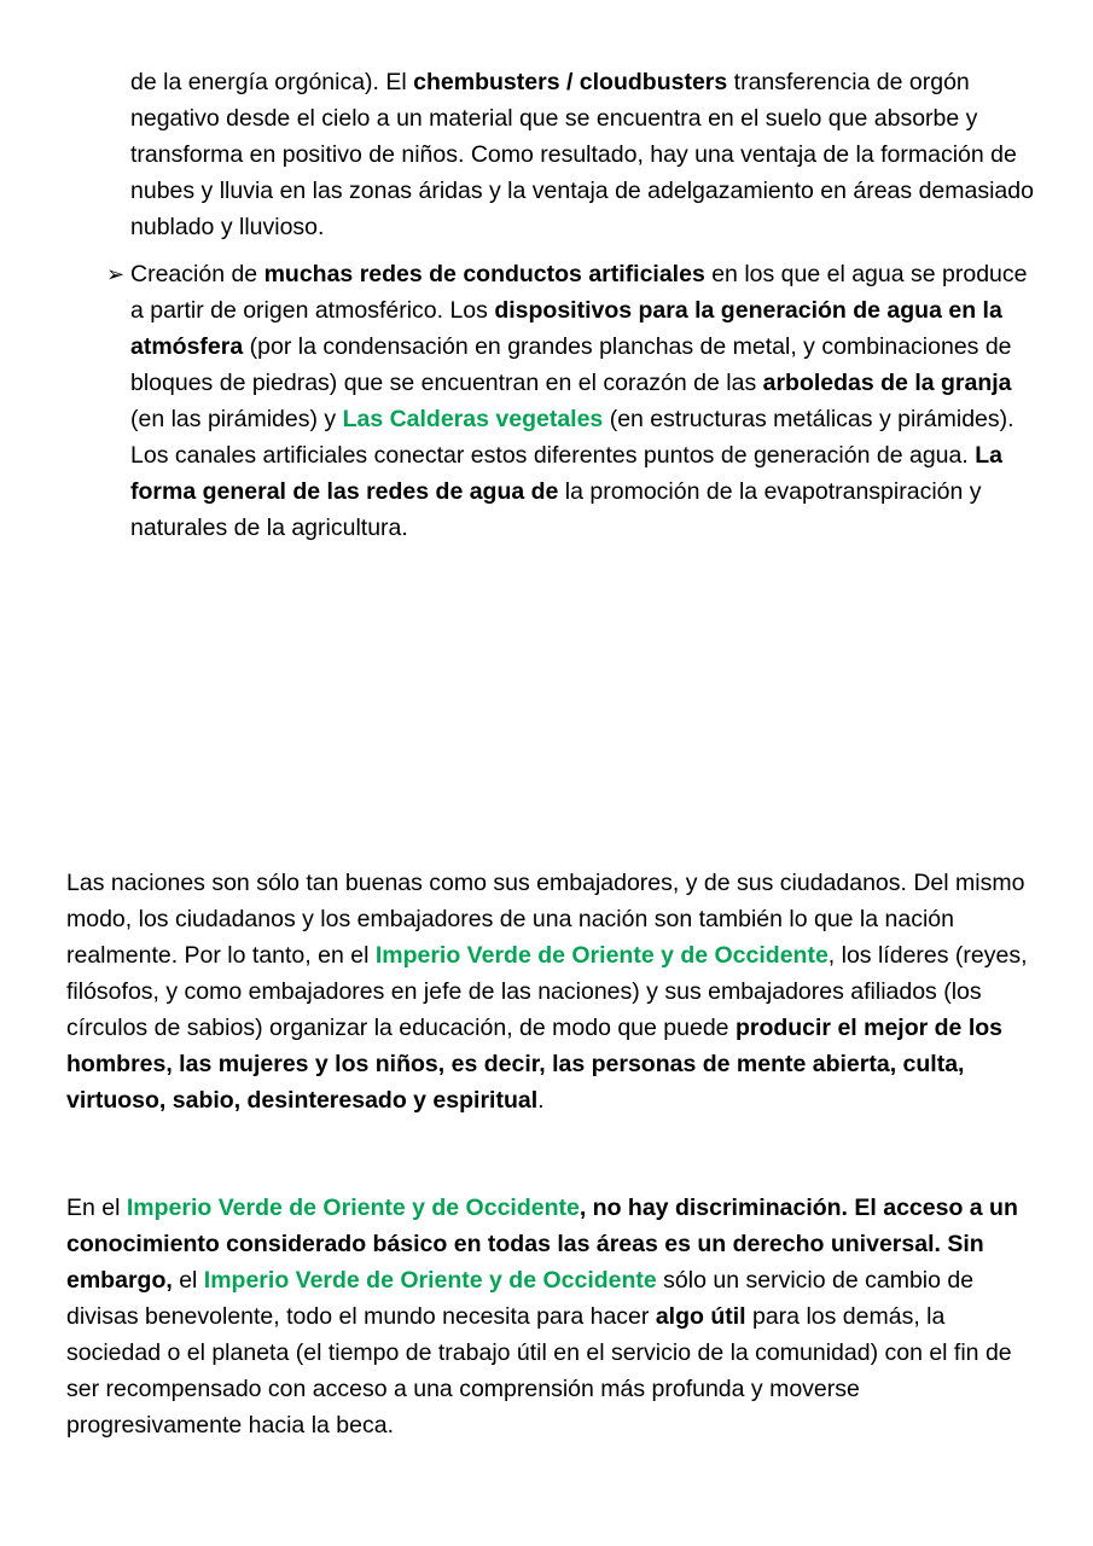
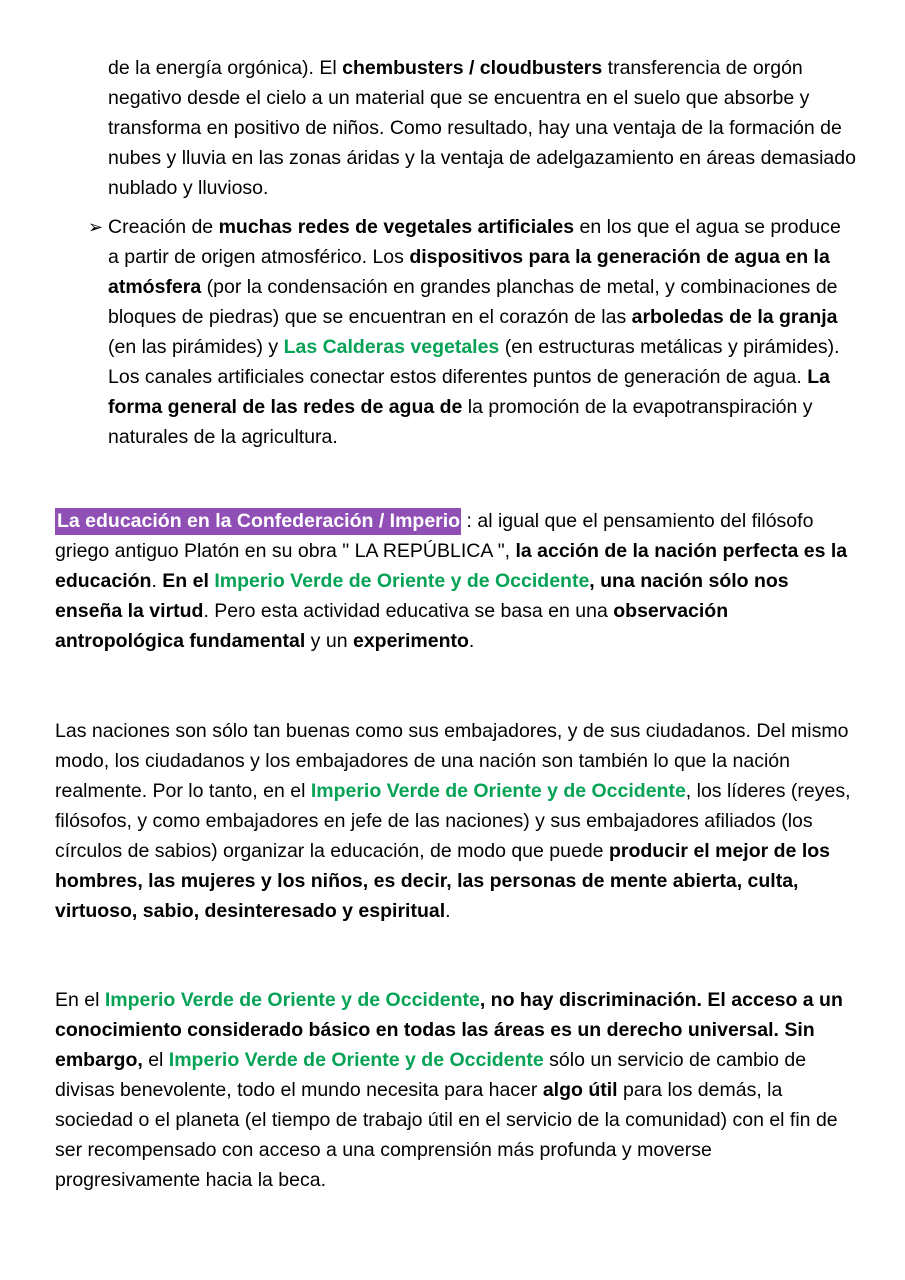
  de la energía orgónica). El chembusters / cloudbusters transferencia de orgón negativo desde el cielo a un material que se encuentra en el suelo que absorbe y transforma en positivo de niños. Como resultado, hay una ventaja de la formación de nubes y lluvia en las zonas áridas y la ventaja de adelgazamiento en áreas demasiado nublado y lluvioso.
  ➢
- Creación de muchas redes de conductos artificiales en los que el agua se produce a partir de origen atmosférico. Los dispositivos para la generación de agua en la atmósfera (por la condensación en grandes planchas de metal, y combinaciones de bloques de piedras) que se encuentran en el corazón de las arboledas de la granja (en las pirámides) y Las Calderas vegetales (en estructuras metálicas y pirámides). Los canales artificiales conectar estos diferentes puntos de generación de agua. La forma general de las redes de agua de la promoción de la evapotranspiración y naturales de la agricultura.
+ Creación de muchas redes de vegetales artificiales en los que el agua se produce a partir de origen atmosférico. Los dispositivos para la generación de agua en la atmósfera (por la condensación en grandes planchas de metal, y combinaciones de bloques de piedras) que se encuentran en el corazón de las arboledas de la granja (en las pirámides) y Las Calderas vegetales (en estructuras metálicas y pirámides). Los canales artificiales conectar estos diferentes puntos de generación de agua. La forma general de las redes de agua de la promoción de la evapotranspiración y naturales de la agricultura.
+ La educación en la Confederación / Imperio : al igual que el pensamiento del filósofo griego antiguo Platón en su obra " LA REPÚBLICA ", la acción de la nación perfecta es la educación. En el Imperio Verde de Oriente y de Occidente, una nación sólo nos enseña la virtud. Pero esta actividad educativa se basa en una observación antropológica fundamental y un experimento.
  Las naciones son sólo tan buenas como sus embajadores, y de sus ciudadanos. Del mismo modo, los ciudadanos y los embajadores de una nación son también lo que la nación realmente. Por lo tanto, en el Imperio Verde de Oriente y de Occidente, los líderes (reyes, filósofos, y como embajadores en jefe de las naciones) y sus embajadores afiliados (los círculos de sabios) organizar la educación, de modo que puede producir el mejor de los hombres, las mujeres y los niños, es decir, las personas de mente abierta, culta, virtuoso, sabio, desinteresado y espiritual.
  En el Imperio Verde de Oriente y de Occidente, no hay discriminación. El acceso a un conocimiento considerado básico en todas las áreas es un derecho universal. Sin embargo, el Imperio Verde de Oriente y de Occidente sólo un servicio de cambio de divisas benevolente, todo el mundo necesita para hacer algo útil para los demás, la sociedad o el planeta (el tiempo de trabajo útil en el servicio de la comunidad) con el fin de ser recompensado con acceso a una comprensión más profunda y moverse progresivamente hacia la beca.
